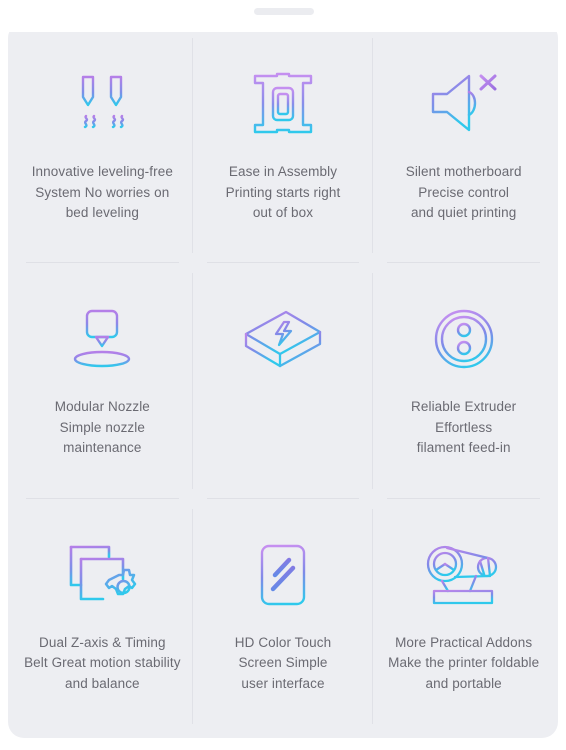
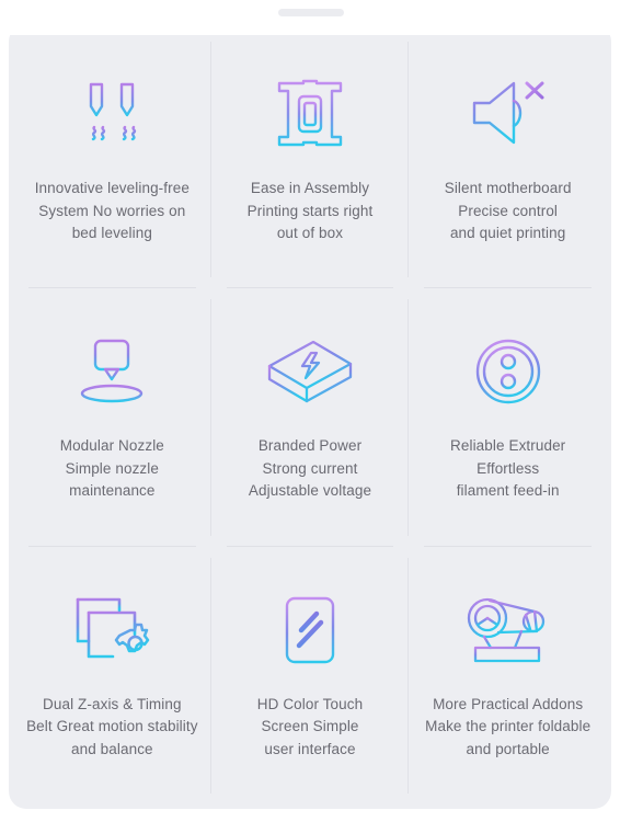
  Innovative leveling-free
  System No worries on
  bed leveling
  Ease in Assembly
  Printing starts right
  out of box
  Silent motherboard
  Precise control
  and quiet printing
  Modular Nozzle
  Simple nozzle
  maintenance
+ Branded Power
+ Strong current
+ Adjustable voltage
  Reliable Extruder
  Effortless
  filament feed-in
  Dual Z-axis & Timing
  Belt Great motion stability
  and balance
  HD Color Touch
  Screen Simple
  user interface
  More Practical Addons
  Make the printer foldable
  and portable
